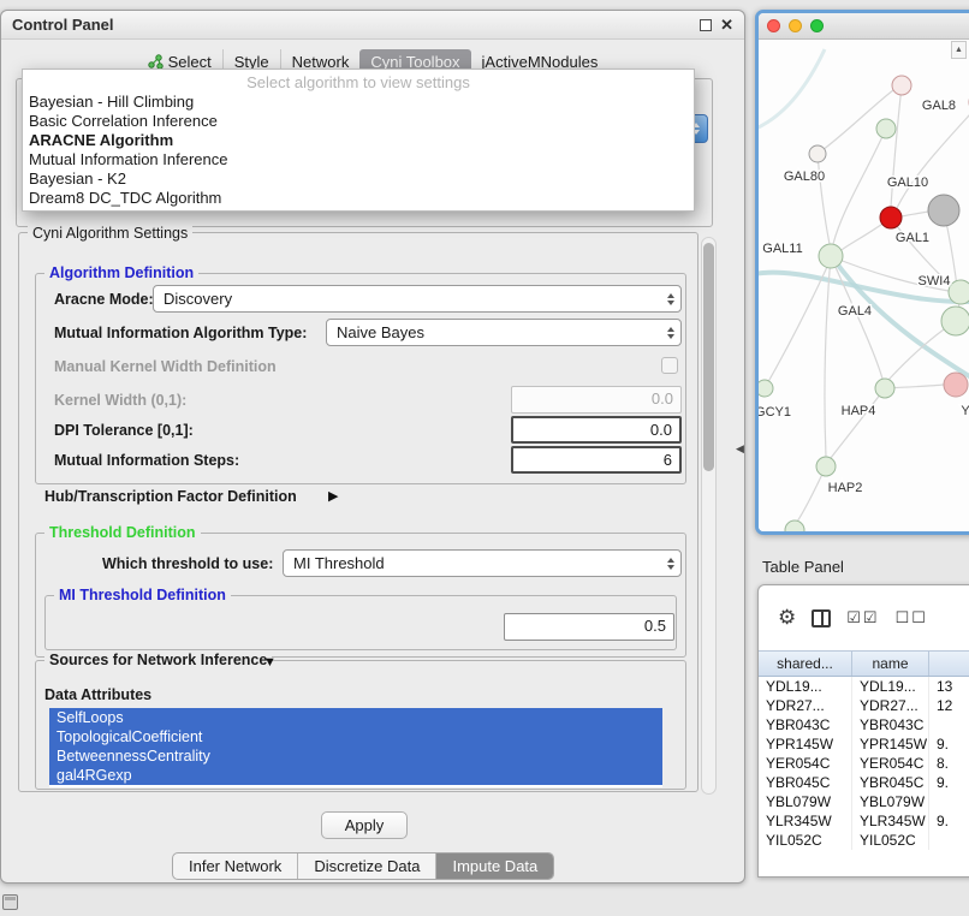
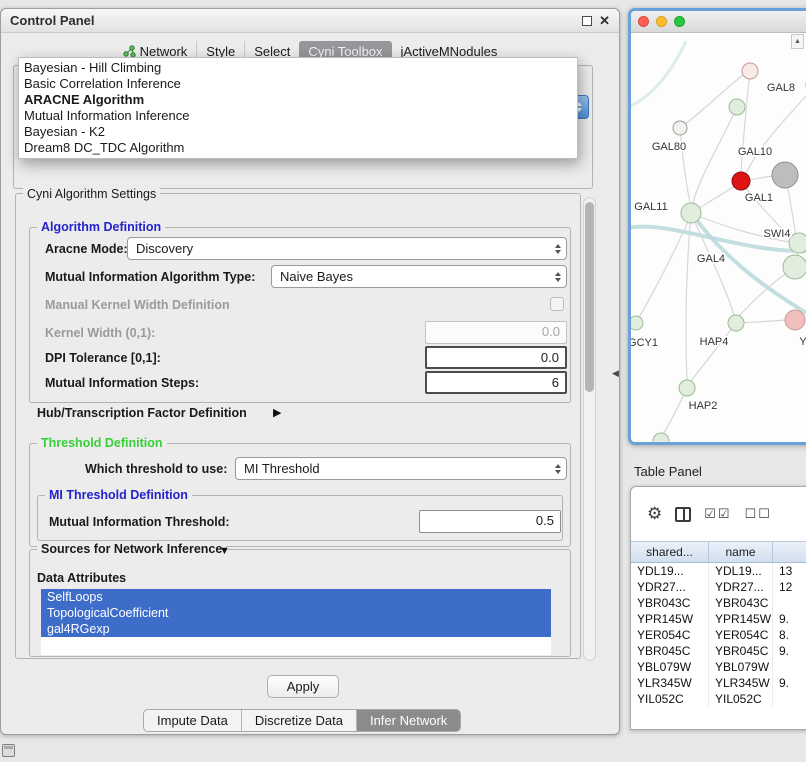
  Control Panel
  ✕
- Select
+ Network
  Style
- Network
+ Select
  Cyni Toolbox
  jActiveMNodules
  Cyni Algorithm Settings
  Algorithm Definition
  Aracne Mode:
  Discovery
  Mutual Information Algorithm Type:
  Naive Bayes
  Manual Kernel Width Definition
  Kernel Width (0,1):
  0.0
  DPI Tolerance [0,1]:
  0.0
  Mutual Information Steps:
  6
  Hub/Transcription Factor Definition
  ▶
  Threshold Definition
  Which threshold to use:
  MI Threshold
  MI Threshold Definition
+ Mutual Information Threshold:
  0.5
  Sources for Network Inference
  ▼
  Data Attributes
  SelfLoops
  TopologicalCoefficient
- BetweennessCentrality
  gal4RGexp
  Apply
- Infer Network
+ Impute Data
  Discretize Data
- Impute Data
+ Infer Network
- Select algorithm to view settings
  Bayesian - Hill Climbing
  Basic Correlation Inference
  ARACNE Algorithm
  Mutual Information Inference
  Bayesian - K2
  Dream8 DC_TDC Algorithm
  GAL8
  GAL80
  GAL10
  GAL11
  GAL1
  SWI4
  GAL4
  GCY1
  HAP4
  Y
  HAP2
  Table Panel
  ⚙
  ☑☑
  ☐☐
  shared...
  name
  YDL19...
  YDL19...
  13
  YDR27...
  YDR27...
  12
  YBR043C
  YBR043C
  YPR145W
  YPR145W
  9.
  YER054C
  YER054C
  8.
  YBR045C
  YBR045C
  9.
  YBL079W
  YBL079W
  YLR345W
  YLR345W
  9.
  YIL052C
  YIL052C
  ◀
